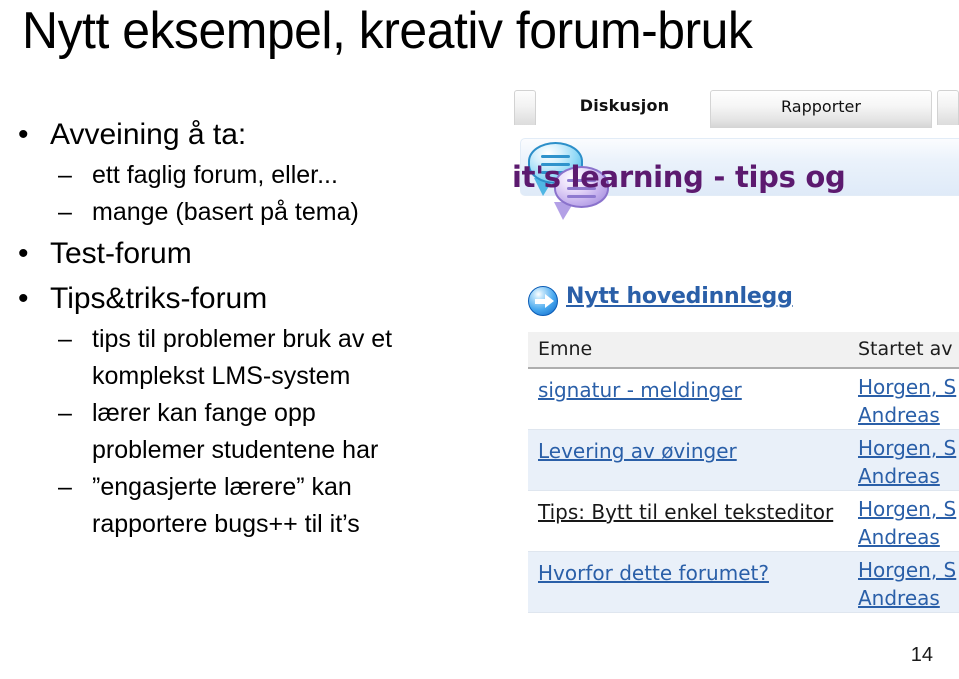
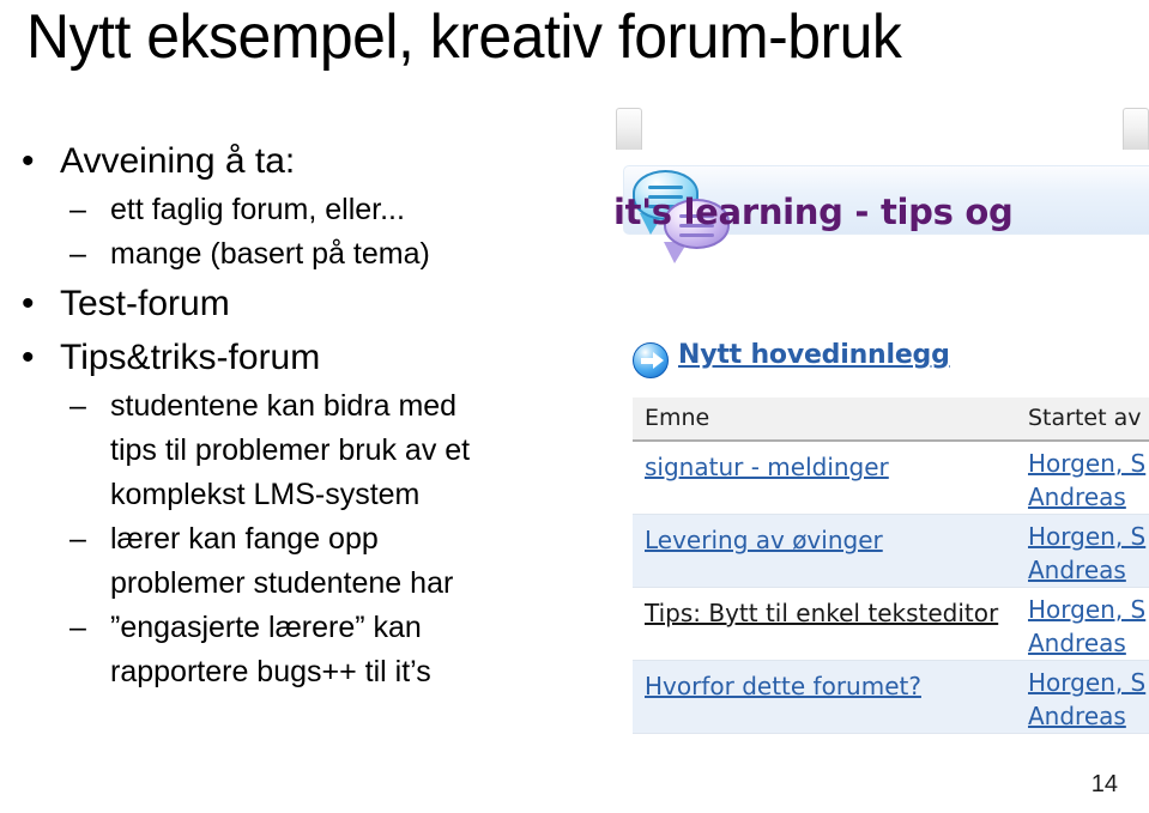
  Nytt eksempel, kreativ forum-bruk
  •
  Avveining å ta:
  –
  ett faglig forum, eller...
  –
  mange (basert på tema)
  •
  Test-forum
  •
  Tips&triks-forum
  –
+ studentene kan bidra med
  tips til problemer bruk av et
  komplekst LMS-system
  –
  lærer kan fange opp
  problemer studentene har
  –
  ”engasjerte lærere” kan
  rapportere bugs++ til it’s
- Diskusjon
- Rapporter
  Nytt hovedinnlegg
  Emne
  Startet av
  signatur - meldinger
  Horgen, S
  Andreas
  Levering av øvinger
  Horgen, S
  Andreas
  Tips: Bytt til enkel teksteditor
  Horgen, S
  Andreas
  Hvorfor dette forumet?
  Horgen, S
  Andreas
  it's learning - tips og
  14
